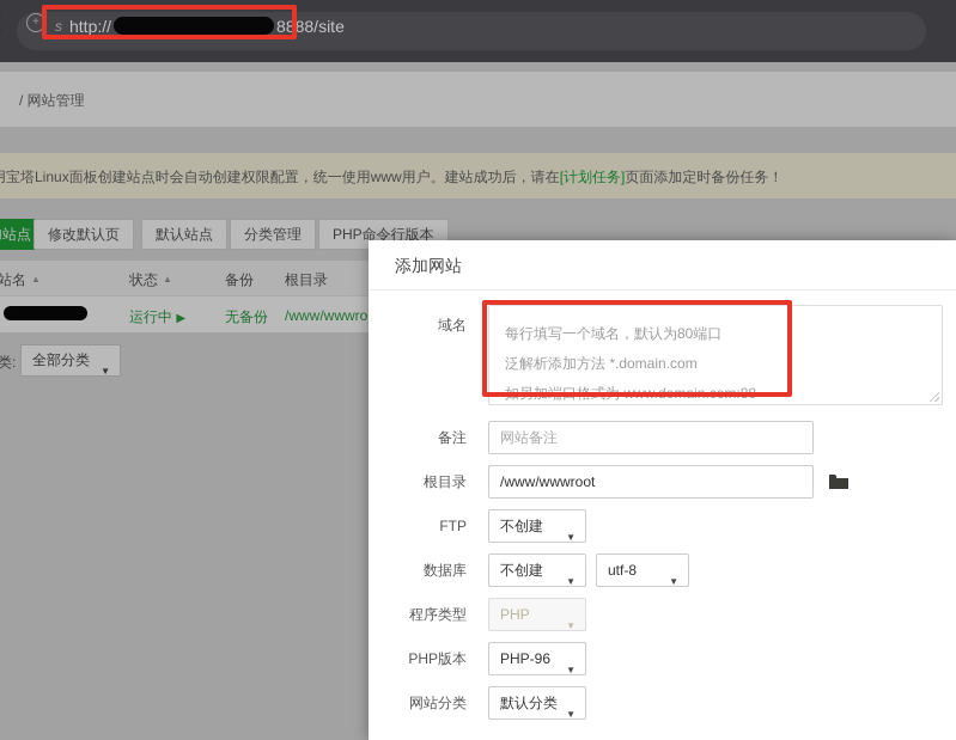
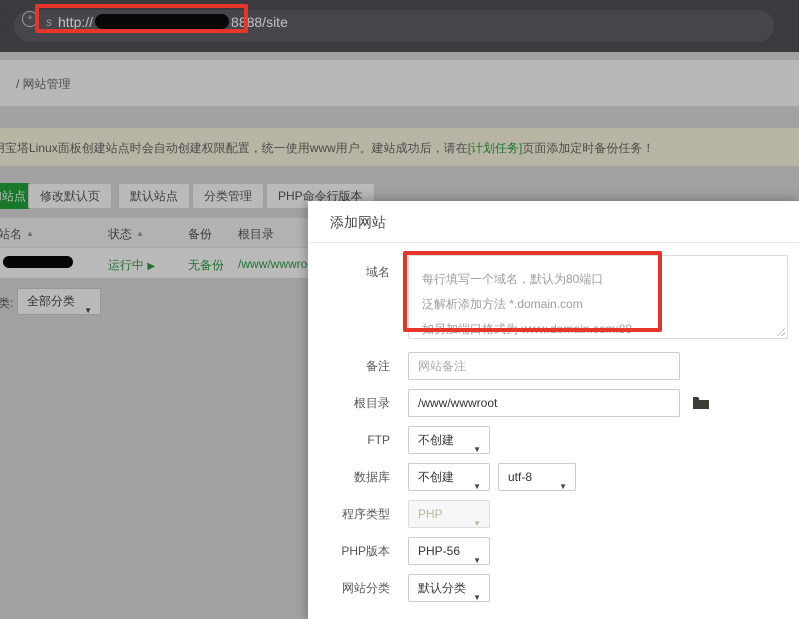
  +
  s
  http:// 8888/site
  / 网站管理
  宝塔Linux面板创建站点时会自动创建权限配置，统一使用www用户。建站成功后，请在[计划任务]页面添加定时备份任务！
  修改默认页
  默认站点
  分类管理
  PHP命令行版本
  站名 ▲
  状态 ▲
  备份
  根目录
  运行中 ▶
  无备份
  /www/wwwro
  全部分类
  ▼
  添加网站
  域名
  每行填写一个域名，默认为80端口
  泛解析添加方法 *.domain.com
  如另加端口格式为 www.domain.com:88
  备注
  网站备注
  根目录
  /www/wwwroot
  FTP
  不创建
  ▼
  数据库
  不创建
  ▼
  utf-8
  ▼
  程序类型
  PHP
  ▼
  PHP版本
- PHP-96
+ PHP-56
  ▼
  网站分类
  默认分类
  ▼
